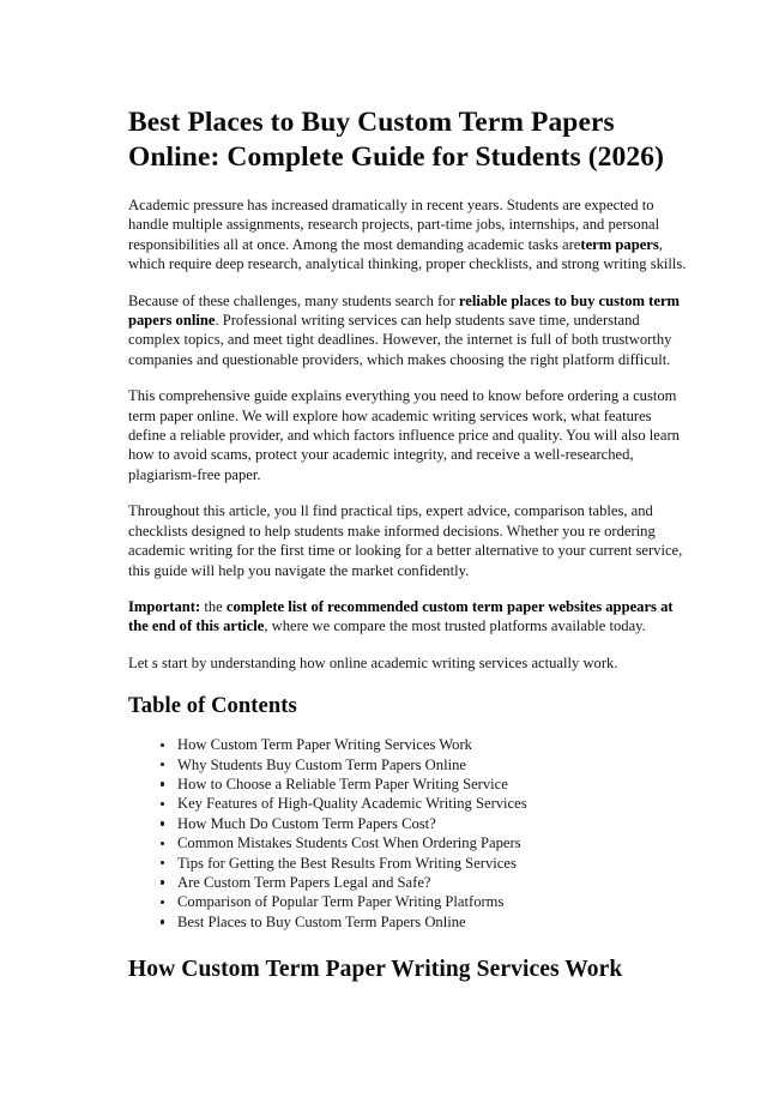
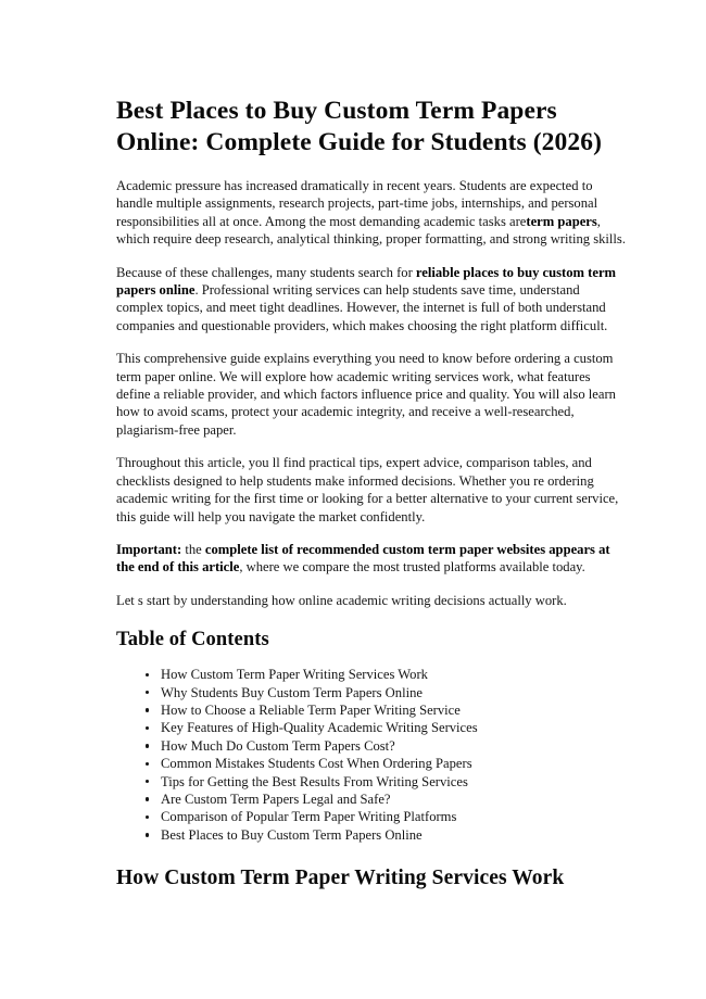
  Best Places to Buy Custom Term Papers Online: Complete Guide for Students (2026)
- Academic pressure has increased dramatically in recent years. Students are expected to handle multiple assignments, research projects, part-time jobs, internships, and personal responsibilities all at once. Among the most demanding academic tasks areterm papers, which require deep research, analytical thinking, proper checklists, and strong writing skills.
+ Academic pressure has increased dramatically in recent years. Students are expected to handle multiple assignments, research projects, part-time jobs, internships, and personal responsibilities all at once. Among the most demanding academic tasks areterm papers, which require deep research, analytical thinking, proper formatting, and strong writing skills.
- Because of these challenges, many students search for reliable places to buy custom term papers online. Professional writing services can help students save time, understand complex topics, and meet tight deadlines. However, the internet is full of both trustworthy companies and questionable providers, which makes choosing the right platform difficult.
+ Because of these challenges, many students search for reliable places to buy custom term papers online. Professional writing services can help students save time, understand complex topics, and meet tight deadlines. However, the internet is full of both understand companies and questionable providers, which makes choosing the right platform difficult.
  This comprehensive guide explains everything you need to know before ordering a custom term paper online. We will explore how academic writing services work, what features define a reliable provider, and which factors influence price and quality. You will also learn how to avoid scams, protect your academic integrity, and receive a well-researched, plagiarism-free paper.
  Throughout this article, you ll find practical tips, expert advice, comparison tables, and checklists designed to help students make informed decisions. Whether you re ordering academic writing for the first time or looking for a better alternative to your current service, this guide will help you navigate the market confidently.
  Important: the complete list of recommended custom term paper websites appears at the end of this article, where we compare the most trusted platforms available today.
- Let s start by understanding how online academic writing services actually work.
+ Let s start by understanding how online academic writing decisions actually work.
  Table of Contents
  How Custom Term Paper Writing Services Work
  Why Students Buy Custom Term Papers Online
  How to Choose a Reliable Term Paper Writing Service
  Key Features of High-Quality Academic Writing Services
  How Much Do Custom Term Papers Cost?
  Common Mistakes Students Cost When Ordering Papers
  Tips for Getting the Best Results From Writing Services
  Are Custom Term Papers Legal and Safe?
  Comparison of Popular Term Paper Writing Platforms
  Best Places to Buy Custom Term Papers Online
  How Custom Term Paper Writing Services Work
